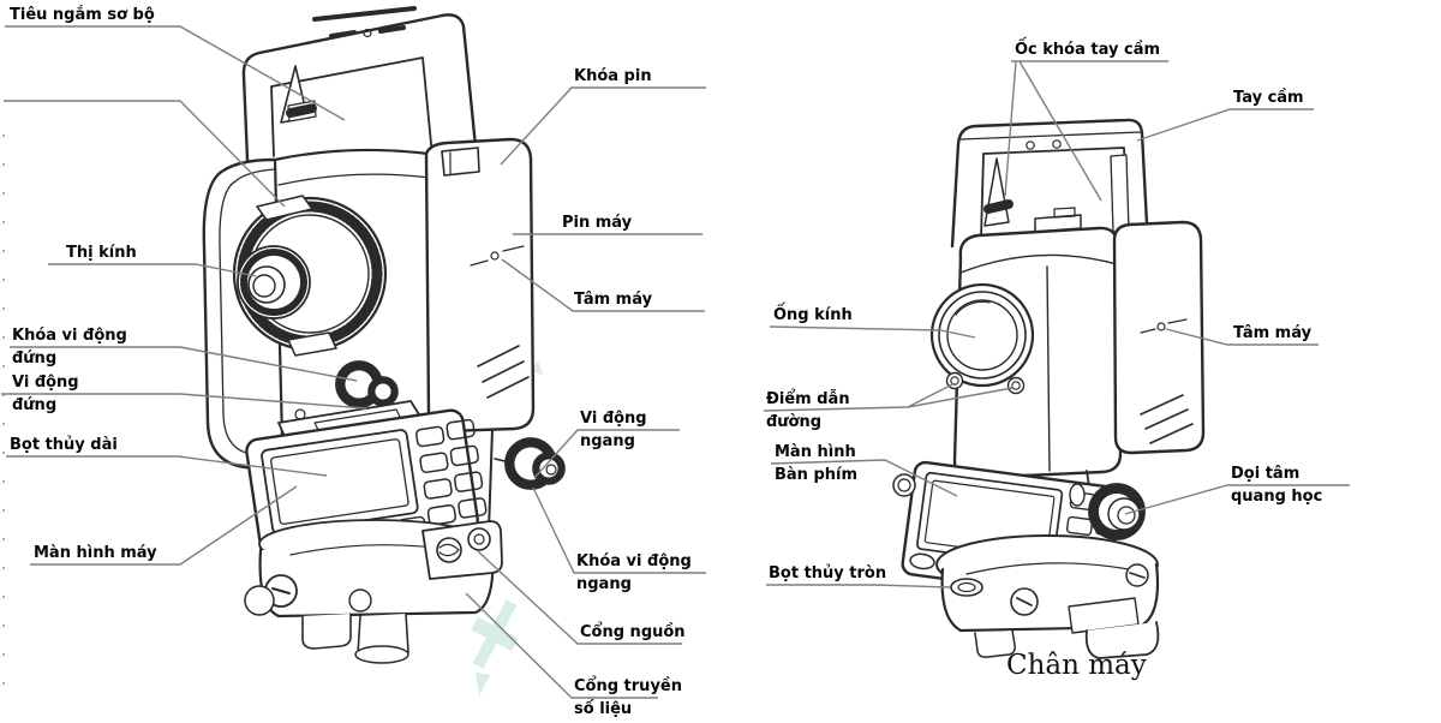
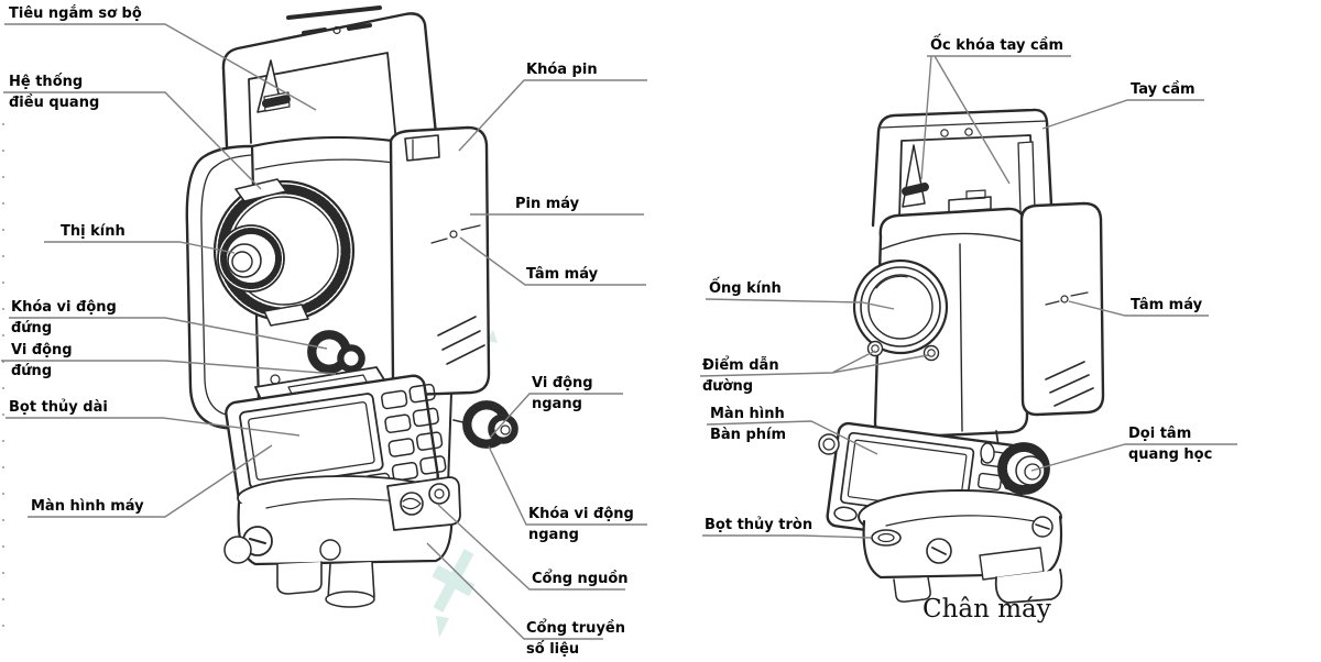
  Tiêu ngắm sơ bộ
+ Hệ thống
+ điều quang
  Thị kính
  Khóa vi động
  đứng
  Vi động
  đứng
  Bọt thủy dài
  Màn hình máy
  Khóa pin
  Pin máy
  Tâm máy
  Vi động
  ngang
  Khóa vi động
  ngang
  Cổng nguồn
  Cổng truyền
  số liệu
  Ốc khóa tay cầm
  Tay cầm
  Ống kính
  Điểm dẫn
  đường
  Màn hình
  Bàn phím
  Tâm máy
  Dọi tâm
  quang học
  Bọt thủy tròn
  Chân máy
